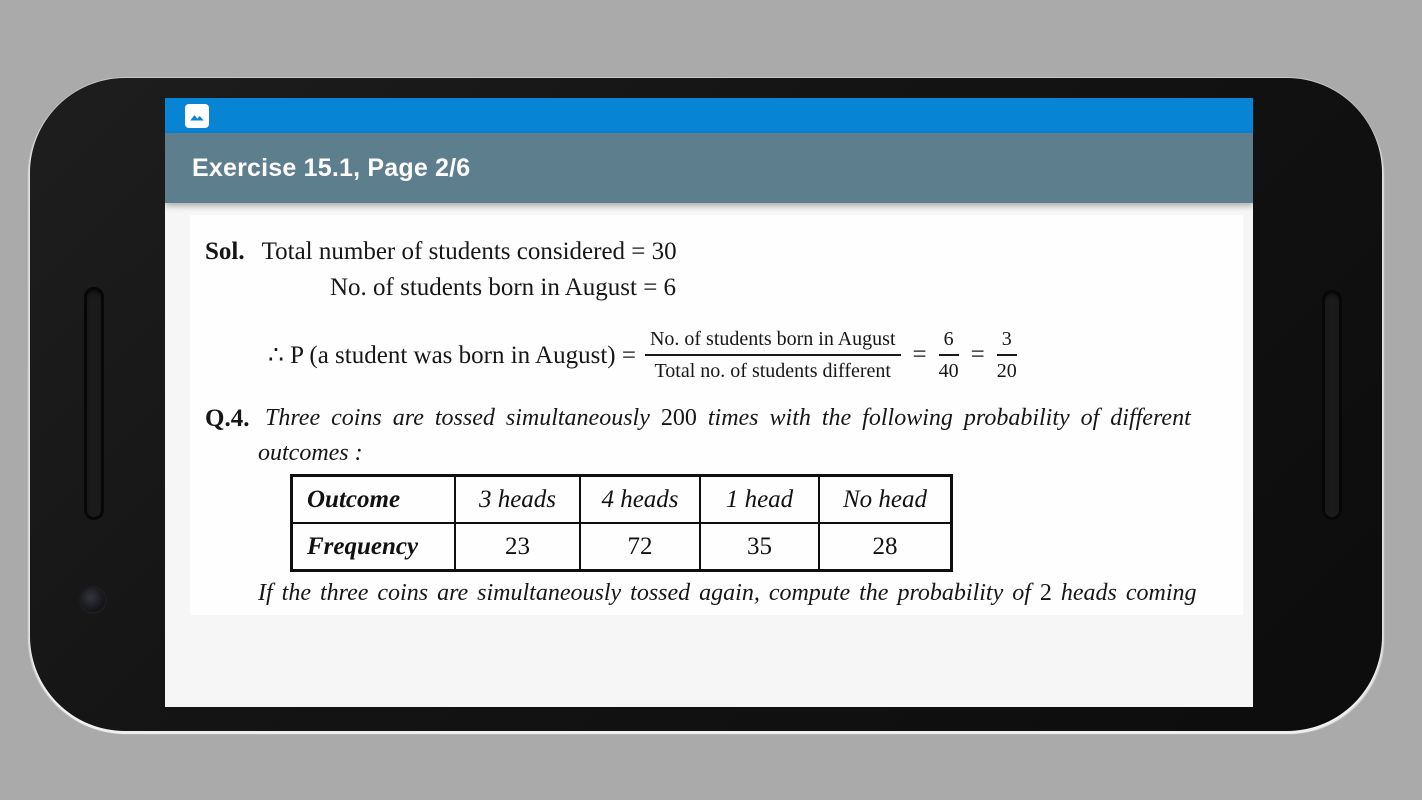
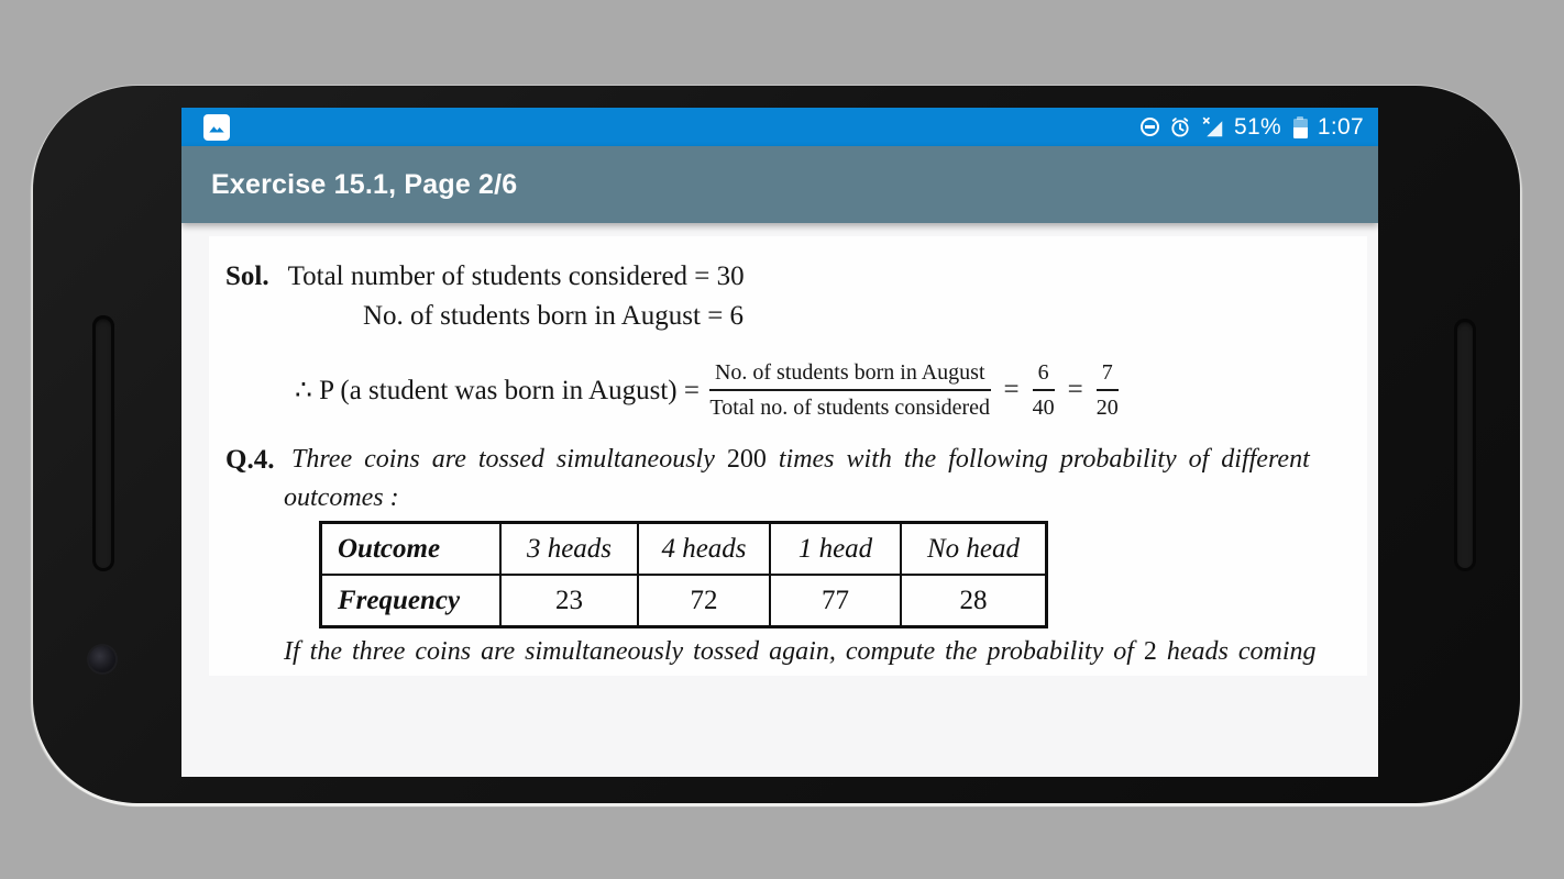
+ 51%
+ 1:07
  Exercise 15.1, Page 2/6
  Sol.
  Total number of students considered = 30
  No. of students born in August = 6
  ∴ P (a student was born in August) =
  No. of students born in August
- Total no. of students different
+ Total no. of students considered
  =
  6
  40
  =
- 3
+ 7
  20
  Q.4.
  Three coins are tossed simultaneously 200 times with the following probability of different
  outcomes :
  Outcome	3 heads	4 heads	1 head	No head
- Frequency	23	72	35	28
+ Frequency	23	72	77	28
  If the three coins are simultaneously tossed again, compute the probability of 2 heads coming
